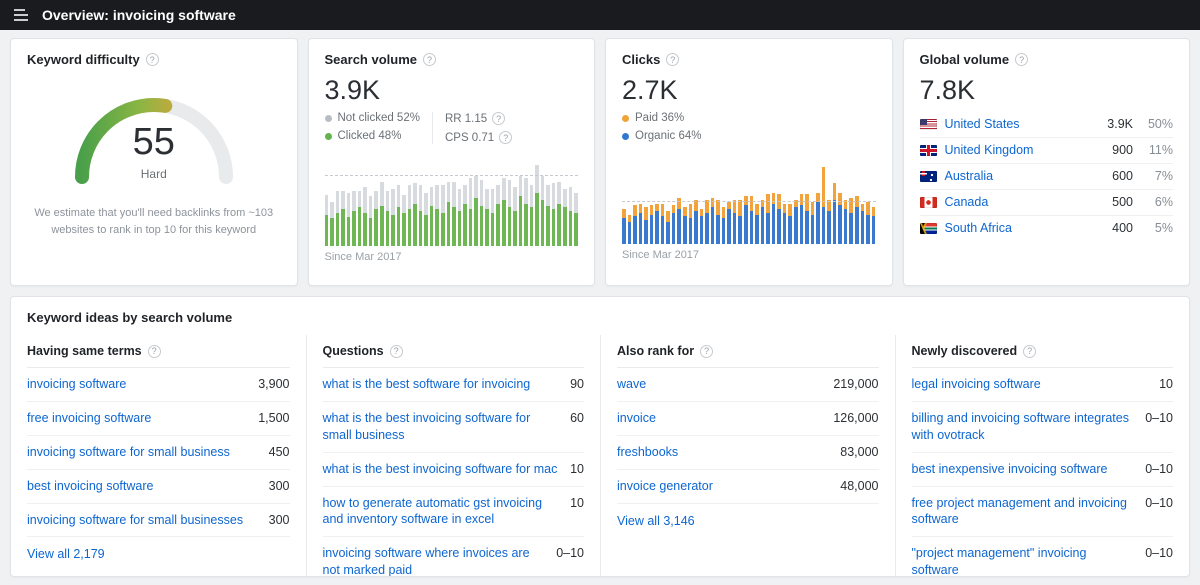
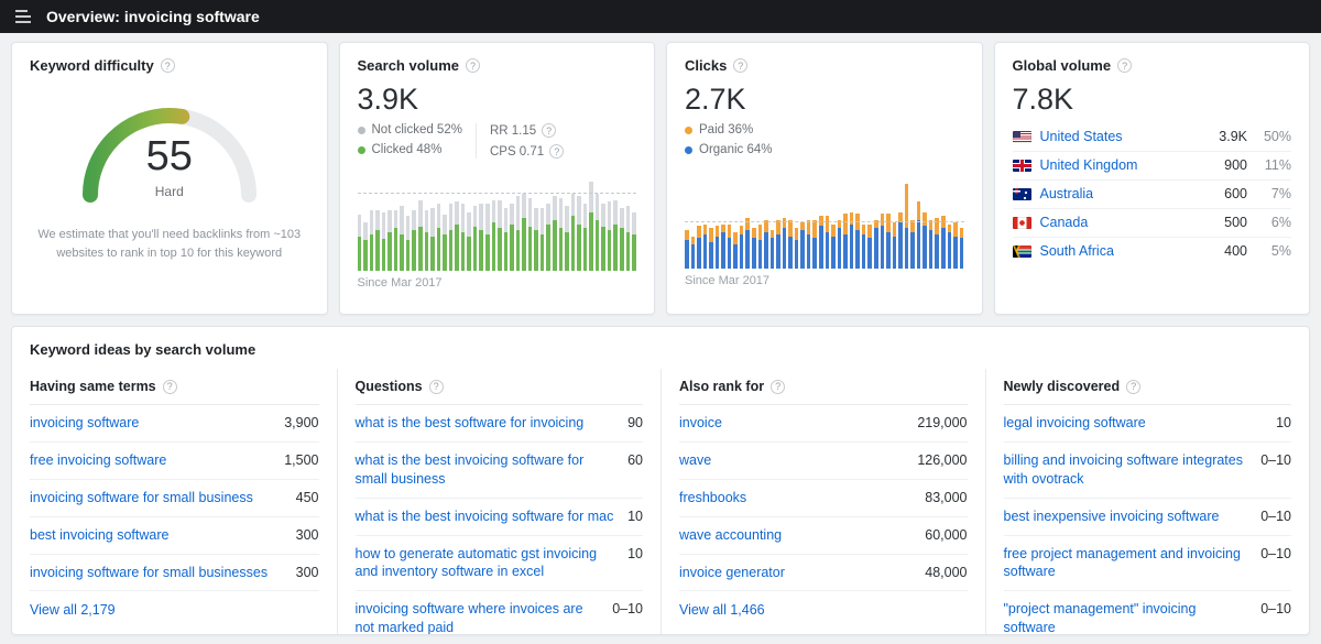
  Overview: invoicing software
  Keyword difficulty
  ?
  55
  Hard
  We estimate that you'll need backlinks from ~103 websites to rank in top 10 for this keyword
  Search volume
  ?
  3.9K
  Not clicked 52%
  Clicked 48%
  RR 1.15
  ?
  CPS 0.71
  ?
  Since Mar 2017
  Clicks
  ?
  2.7K
  Paid 36%
  Organic 64%
  Since Mar 2017
  Global volume
  ?
  7.8K
  United States
  3.9K
  50%
  United Kingdom
  900
  11%
  Australia
  600
  7%
  Canada
  500
  6%
  South Africa
  400
  5%
  Keyword ideas by search volume
  Having same terms
  ?
  invoicing software
  3,900
  free invoicing software
  1,500
  invoicing software for small business
  450
  best invoicing software
  300
  invoicing software for small businesses
  300
  View all 2,179
  Questions
  ?
  what is the best software for invoicing
  90
  what is the best invoicing software for small business
  60
  what is the best invoicing software for mac
  10
  how to generate automatic gst invoicing and inventory software in excel
  10
  invoicing software where invoices are not marked paid
  0–10
  Also rank for
  ?
- wave
+ invoice
  219,000
- invoice
+ wave
  126,000
  freshbooks
  83,000
+ wave accounting
+ 60,000
  invoice generator
  48,000
- View all 3,146
+ View all 1,466
  Newly discovered
  ?
  legal invoicing software
  10
  billing and invoicing software integrates with ovotrack
  0–10
  best inexpensive invoicing software
  0–10
  free project management and invoicing software
  0–10
  "project management" invoicing software
  0–10
